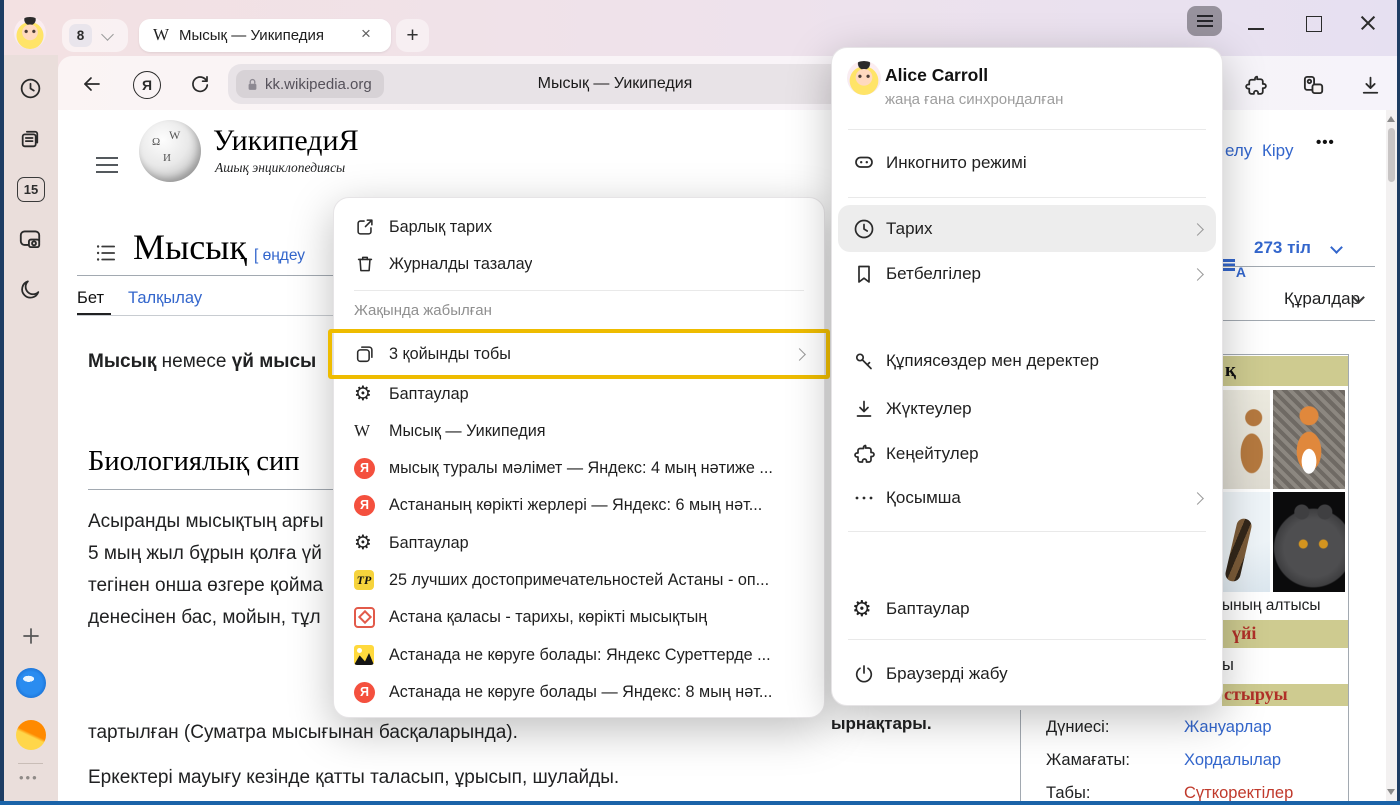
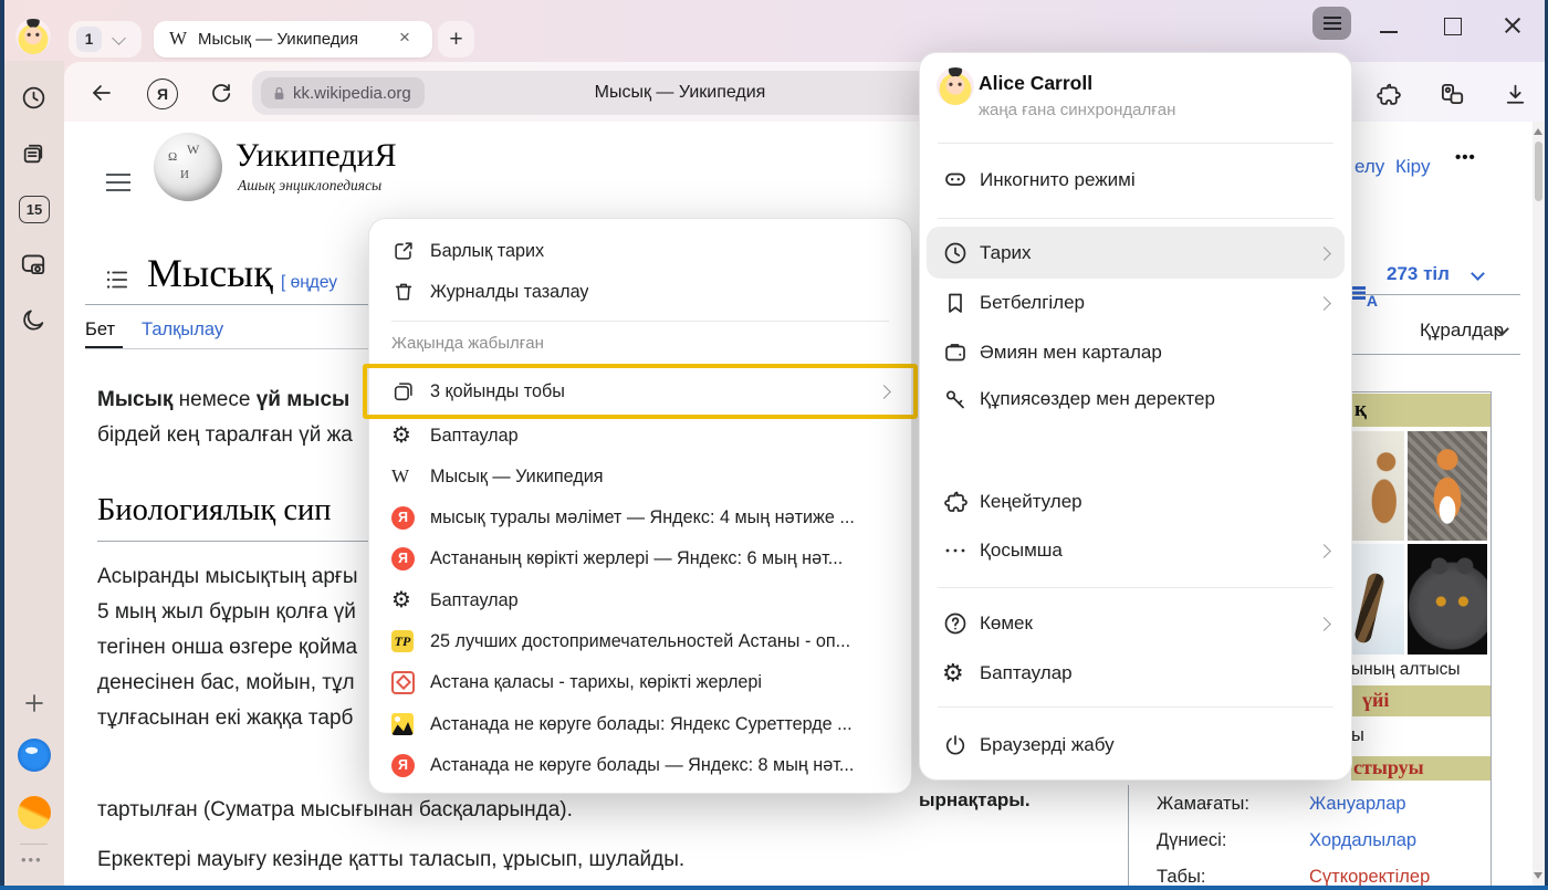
- 8
+ 1
  W
  Мысық — Уикипедия
  ×
  +
  Я
  kk.wikipedia.org
  Мысық — Уикипедия
  15
  •••
  Ω
  W
  И
  УикипедиЯ
  Ашық энциклопедиясы
  елу
  Кіру
  •••
  Мысық
  [ өңдеу
  Бет
  Талқылау
  A
  273 тіл
  Құралдар
  Мысық немесе үй мысы
+ бірдей кең таралған үй жа
  Биологиялық сип
  Асыранды мысықтың арғы
  5 мың жыл бұрын қолға үй
  тегінен онша өзгере қойма
  денесінен бас, мойын, тұл
+ тұлғасынан екі жаққа тарб
  тартылған (Суматра мысығынан басқаларында).
  Еркектері мауығу кезінде қатты таласып, ұрысып, шулайды.
  ырнақтары.
  қ
  ының алтысы
  үйі
  ы
  стыруы
- Дүниесі:
+ Жамағаты:
  Жануарлар
- Жамағаты:
+ Дүниесі:
  Хордалылар
  Табы:
  Сүткоректілер
  Барлық тарих
  Журналды тазалау
  Жақында жабылған
  3 қойынды тобы
  ⚙
  Баптаулар
  W
  Мысық — Уикипедия
  Я
  мысық туралы мәлімет — Яндекс: 4 мың нәтиже ...
  Я
  Астананың көрікті жерлері — Яндекс: 6 мың нәт...
  ⚙
  Баптаулар
  TP
  25 лучших достопримечательностей Астаны - оп...
- Астана қаласы - тарихы, көрікті мысықтың
+ Астана қаласы - тарихы, көрікті жерлері
  Астанада не көруге болады: Яндекс Суреттерде ...
  Я
  Астанада не көруге болады — Яндекс: 8 мың нәт...
  Alice Carroll
  жаңа ғана синхрондалған
  Инкогнито режимі
  Тарих
  Бетбелгілер
+ Әмиян мен карталар
  Құпиясөздер мен деректер
- Жүктеулер
  Кеңейтулер
  Қосымша
+ Көмек
  ⚙
  Баптаулар
  Браузерді жабу
